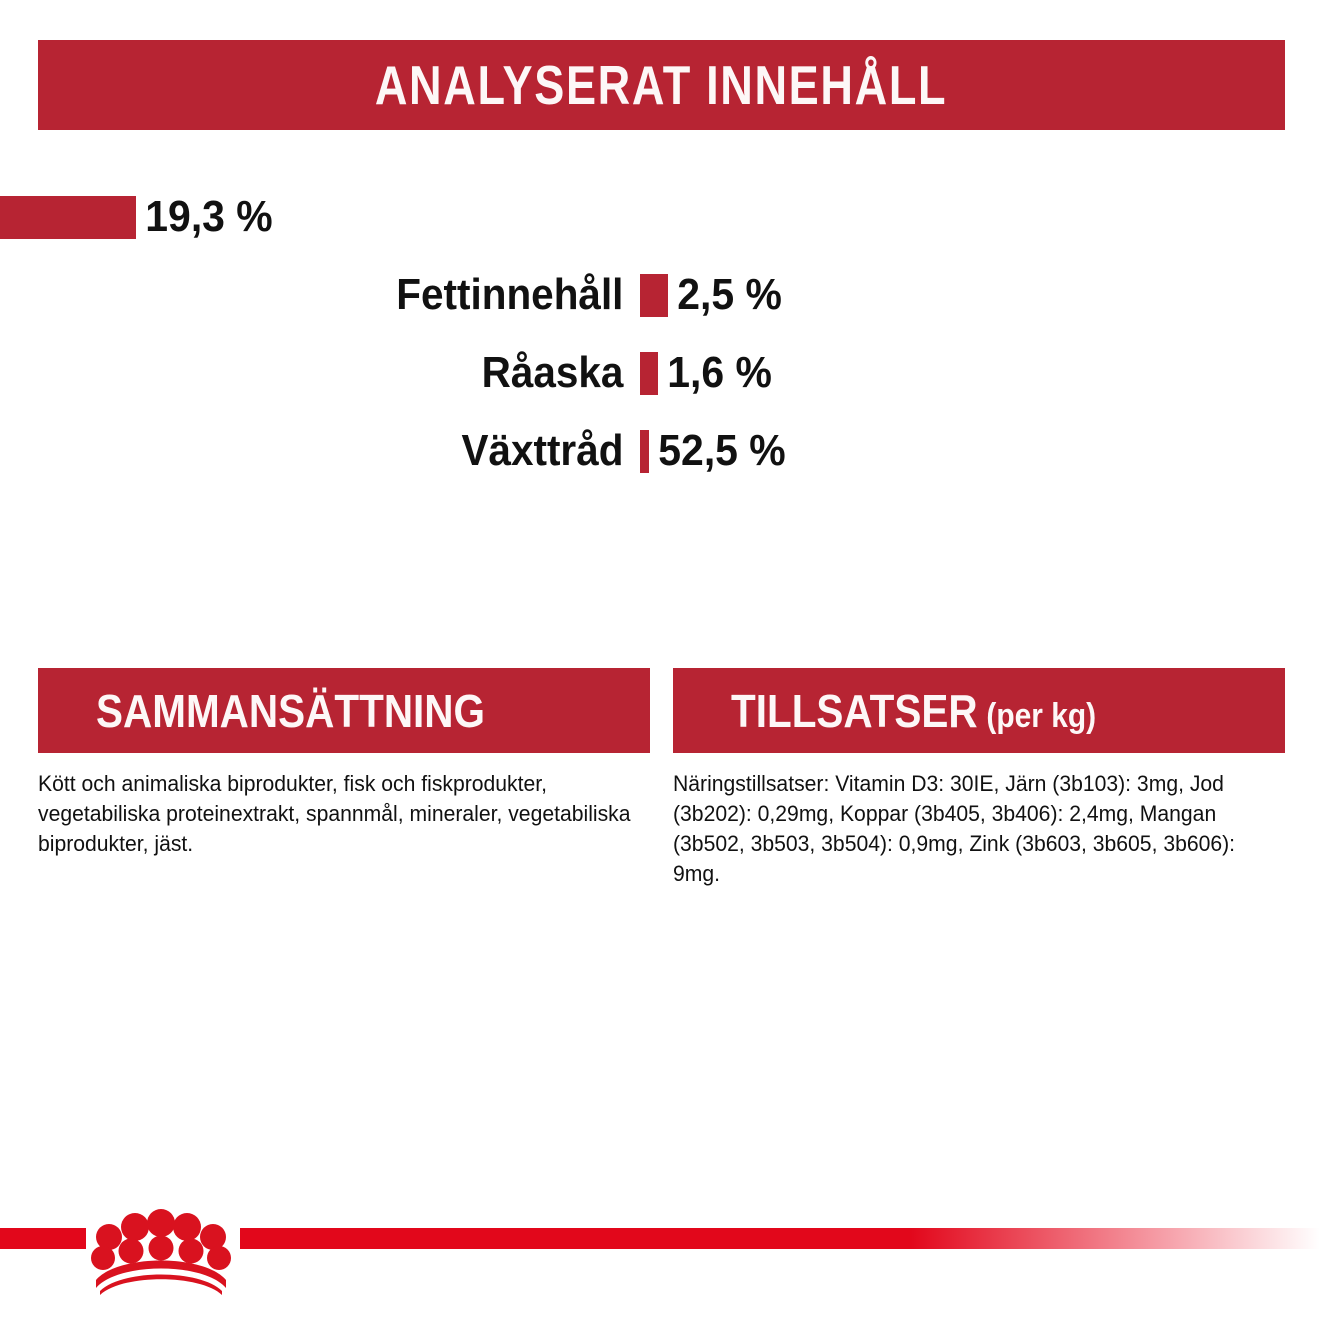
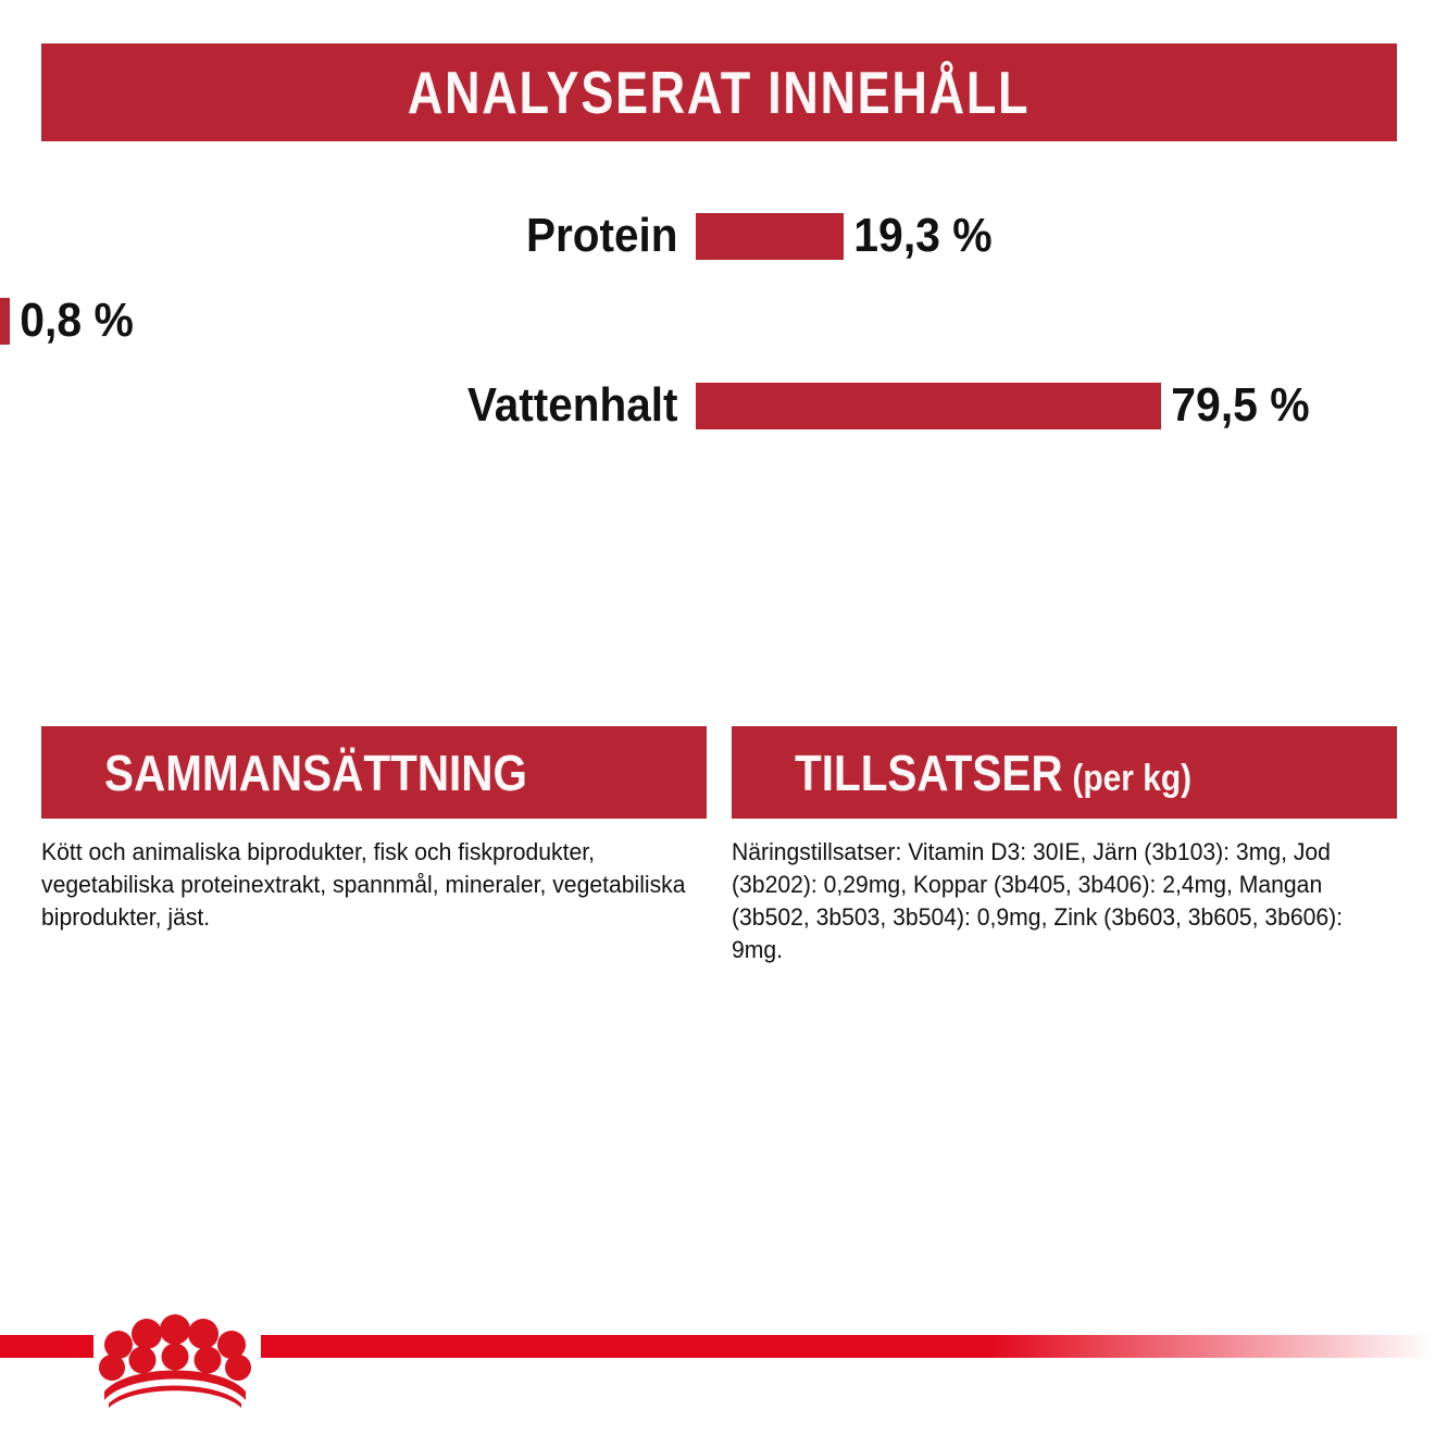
  ANALYSERAT INNEHÅLL
+ Protein
  19,3 %
- Fettinnehåll
- 2,5 %
- Råaska
- 1,6 %
- Växttråd
- 52,5 %
+ 0,8 %
+ Vattenhalt
+ 79,5 %
  SAMMANSÄTTNING
  Kött och animaliska biprodukter, fisk och fiskprodukter, vegetabiliska proteinextrakt, spannmål, mineraler, vegetabiliska biprodukter, jäst.
  TILLSATSER (per kg)
  Näringstillsatser: Vitamin D3: 30IE, Järn (3b103): 3mg, Jod (3b202): 0,29mg, Koppar (3b405, 3b406): 2,4mg, Mangan (3b502, 3b503, 3b504): 0,9mg, Zink (3b603, 3b605, 3b606): 9mg.
